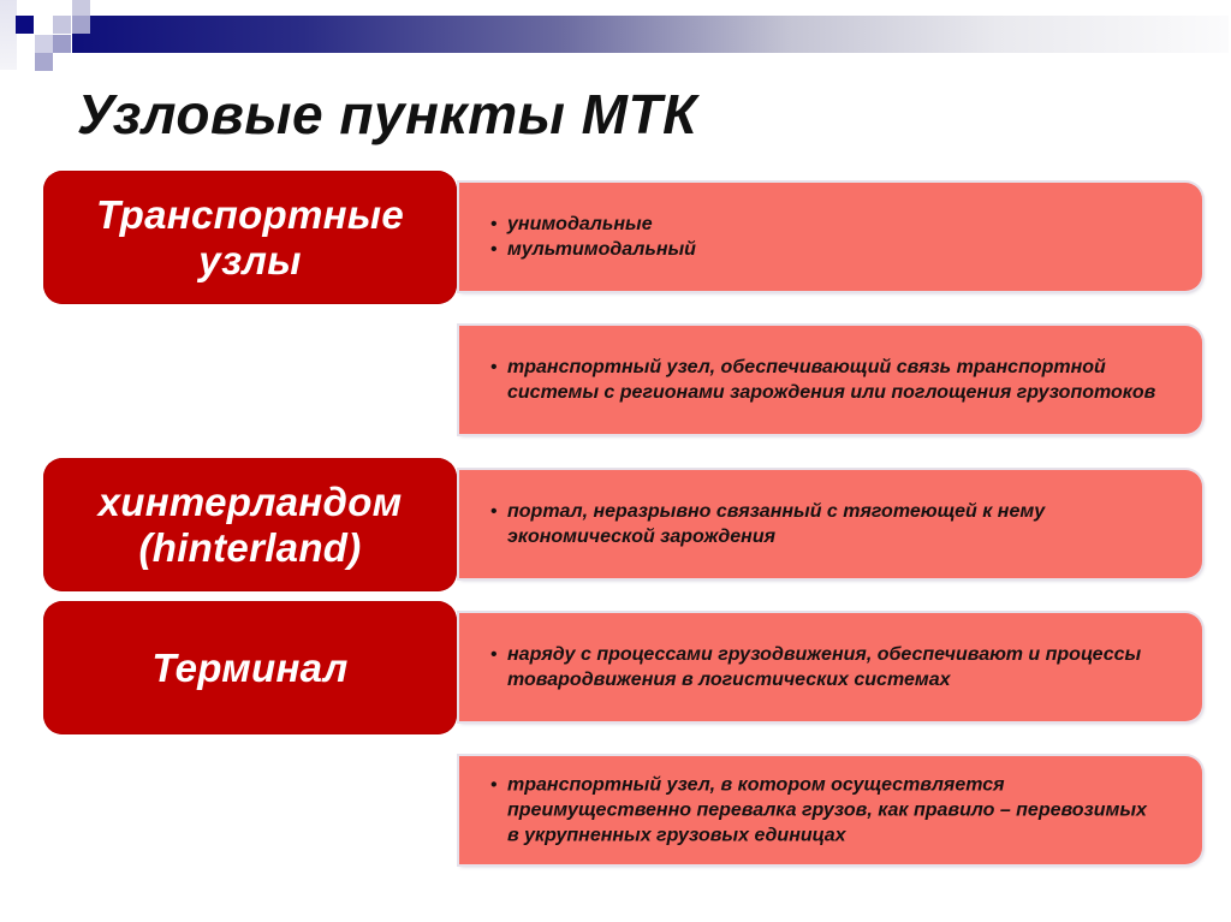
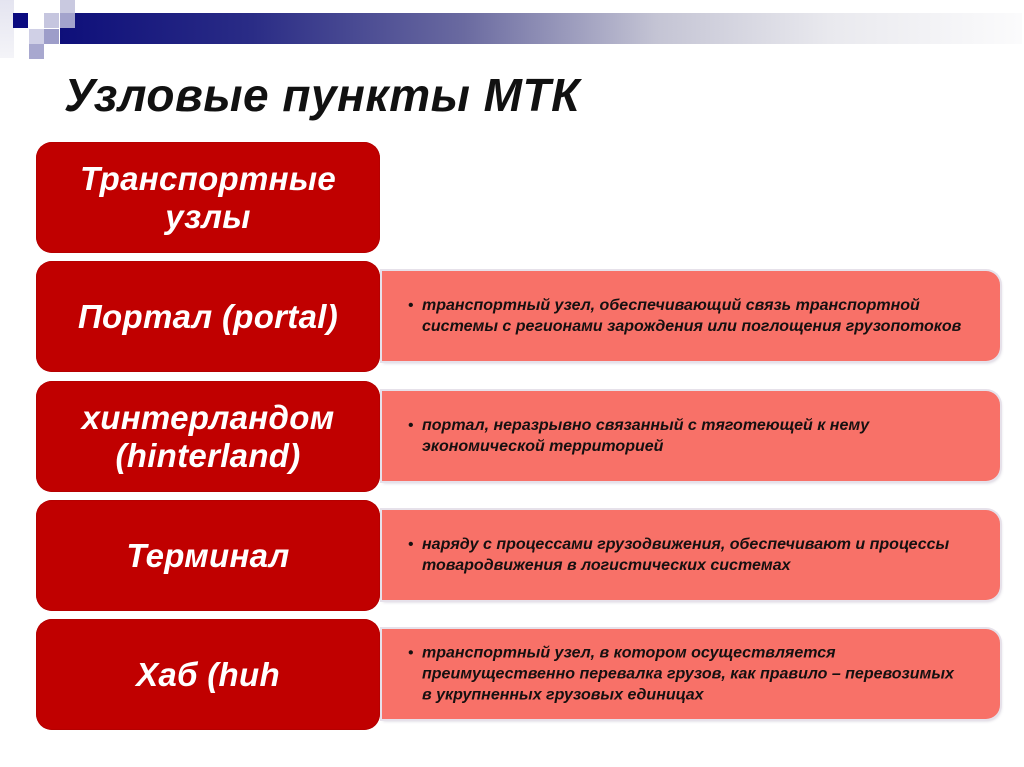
  Узловые пункты МТК
- унимодальные
- мультимодальный
  Транспортные узлы
  транспортный узел, обеспечивающий связь транспортной системы с регионами зарождения или поглощения грузопотоков
+ Портал (portal)
- портал, неразрывно связанный с тяготеющей к нему экономической зарождения
+ портал, неразрывно связанный с тяготеющей к нему экономической территорией
  хинтерландом (hinterland)
  наряду с процессами грузодвижения, обеспечивают и процессы товародвижения в логистических системах
  Терминал
  транспортный узел, в котором осуществляется преимущественно перевалка грузов, как правило – перевозимых в укрупненных грузовых единицах
+ Хаб (huh
